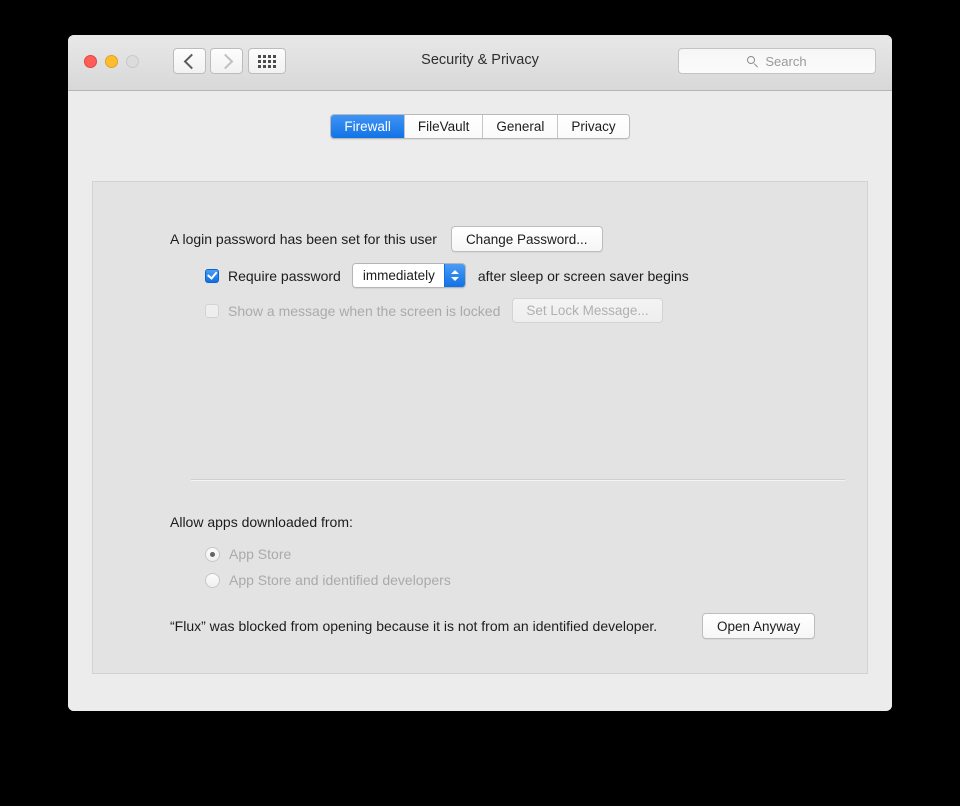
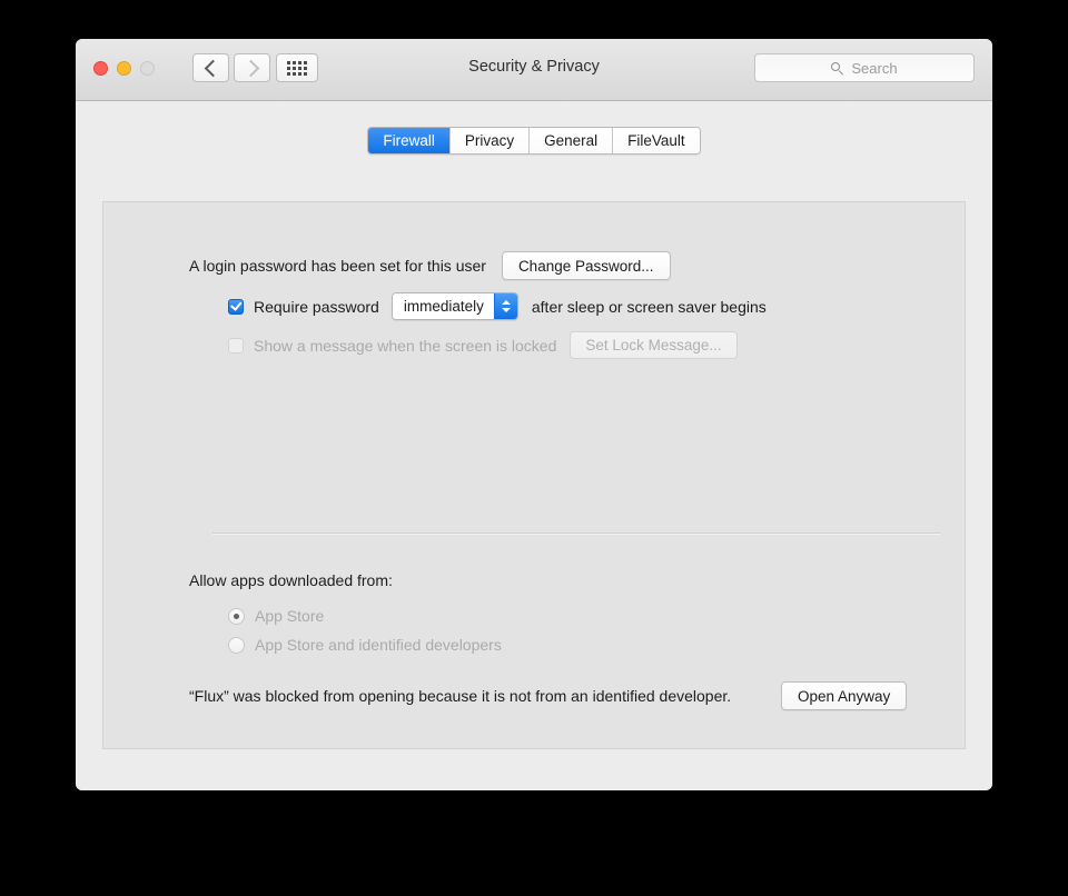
  Security & Privacy
  Search
  Firewall
- FileVault
+ Privacy
  General
- Privacy
+ FileVault
  A login password has been set for this user
  Change Password...
  Require password
  immediately
  after sleep or screen saver begins
  Show a message when the screen is locked
  Set Lock Message...
  Allow apps downloaded from:
  App Store
  App Store and identified developers
  “Flux” was blocked from opening because it is not from an identified developer.
  Open Anyway
